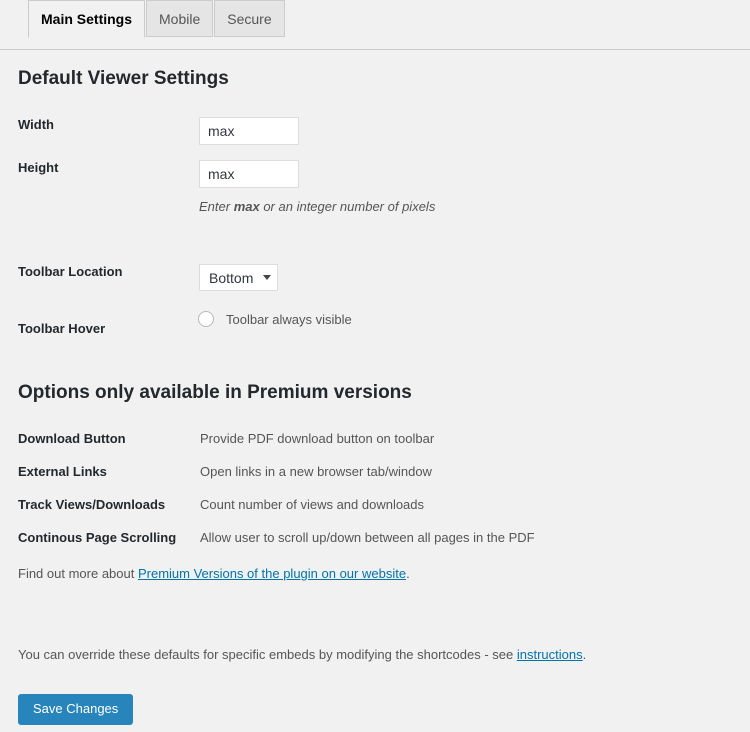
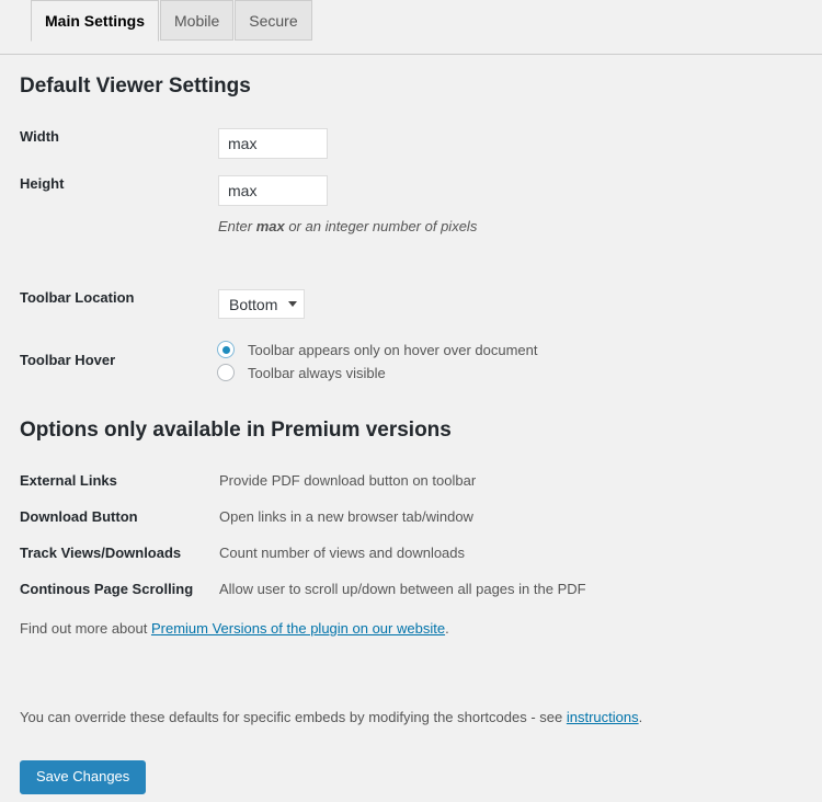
  Main Settings Mobile Secure
  Default Viewer Settings
  Width
  max
  Height
  max
  Enter max or an integer number of pixels
  Toolbar Location
  Bottom
  Toolbar Hover
+ Toolbar appears only on hover over document
  Toolbar always visible
  Options only available in Premium versions
- Download Button
+ External Links
  Provide PDF download button on toolbar
- External Links
+ Download Button
  Open links in a new browser tab/window
  Track Views/Downloads
  Count number of views and downloads
  Continous Page Scrolling
  Allow user to scroll up/down between all pages in the PDF
  Find out more about Premium Versions of the plugin on our website.
  You can override these defaults for specific embeds by modifying the shortcodes - see instructions.
  Save Changes
